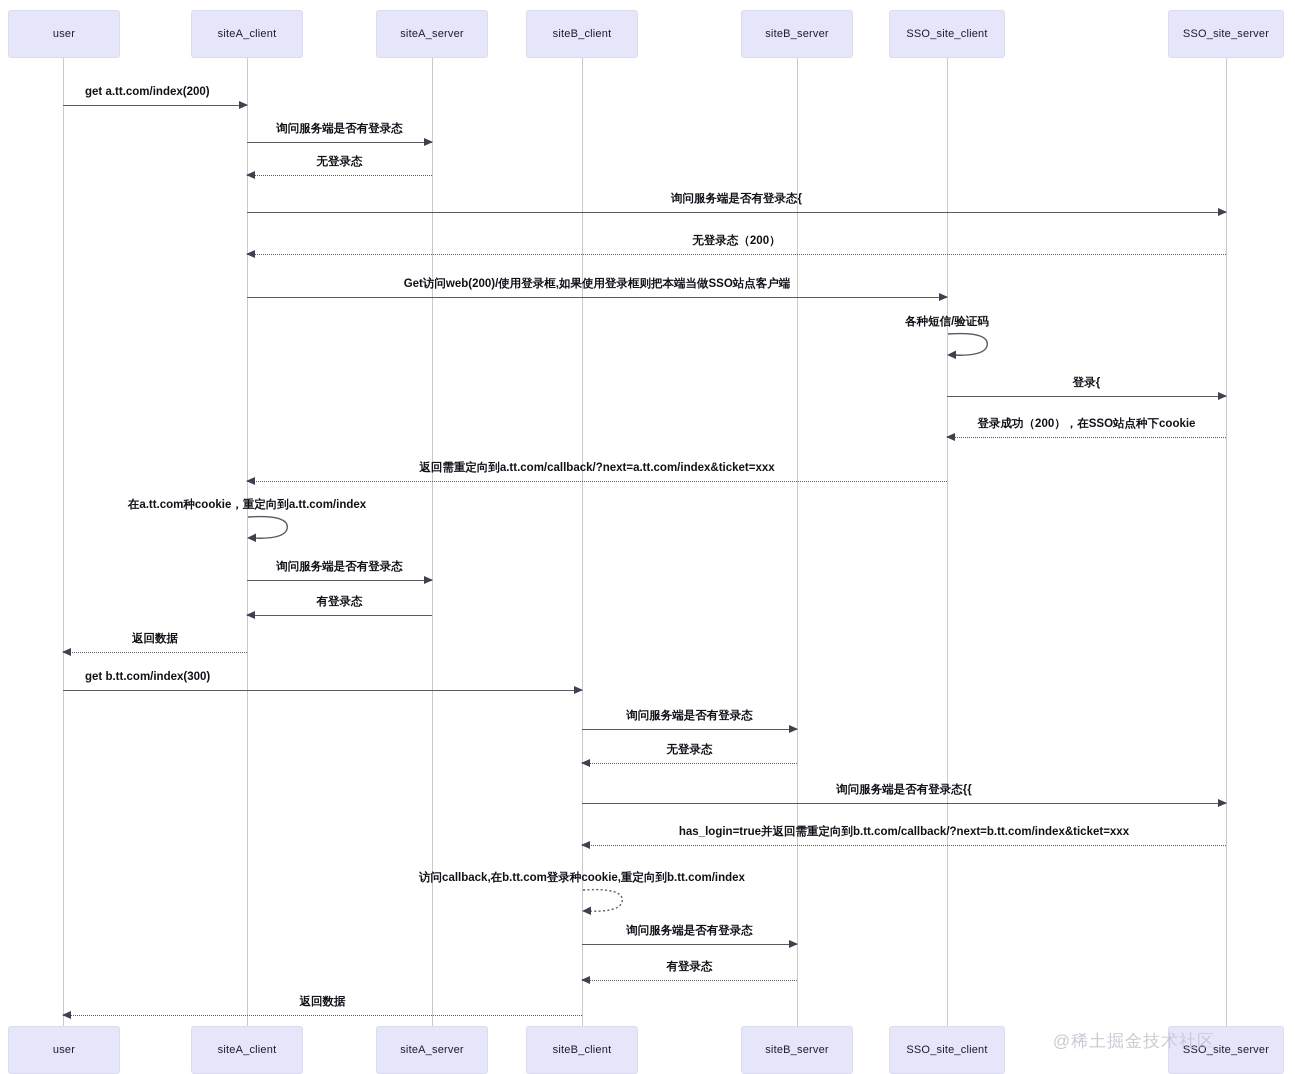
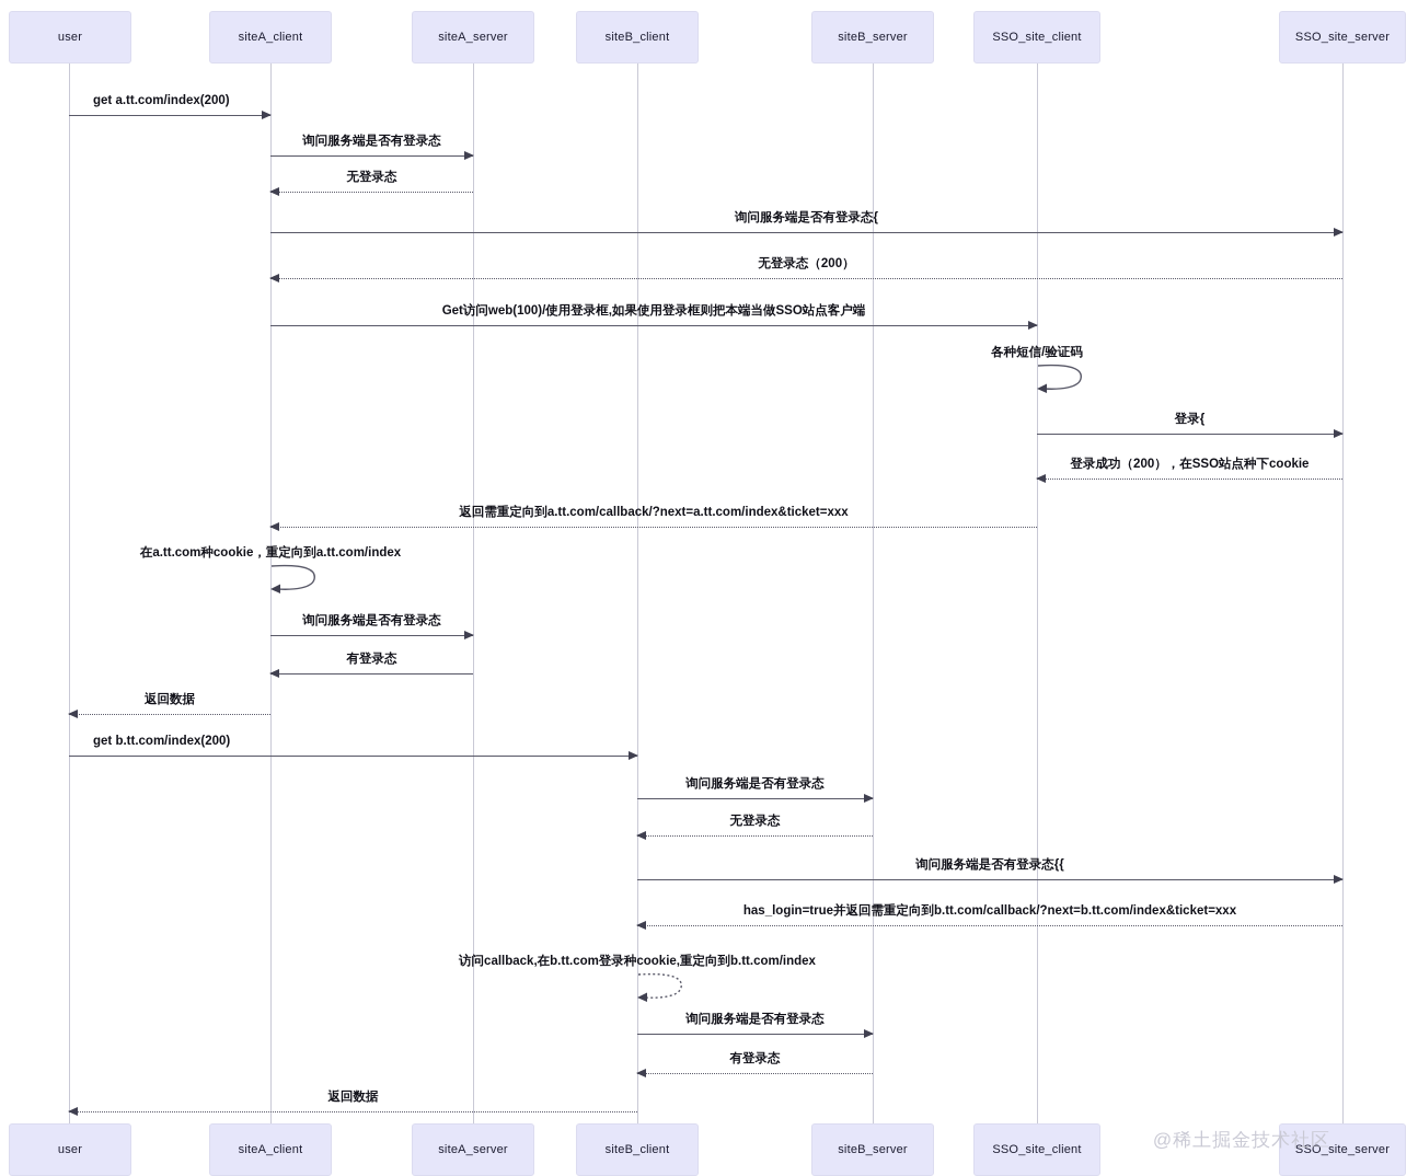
  user
  siteA_client
  siteA_server
  siteB_client
  siteB_server
  SSO_site_client
  SSO_site_server
  get a.tt.com/index(200)
  询问服务端是否有登录态
  无登录态
  询问服务端是否有登录态{
  无登录态（200）
- Get访问web(200)/使用登录框,如果使用登录框则把本端当做SSO站点客户端
+ Get访问web(100)/使用登录框,如果使用登录框则把本端当做SSO站点客户端
  登录{
  登录成功（200），在SSO站点种下cookie
  返回需重定向到a.tt.com/callback/?next=a.tt.com/index&ticket=xxx
  询问服务端是否有登录态
  有登录态
  返回数据
- get b.tt.com/index(300)
+ get b.tt.com/index(200)
  询问服务端是否有登录态
  无登录态
  询问服务端是否有登录态{{
  has_login=true并返回需重定向到b.tt.com/callback/?next=b.tt.com/index&ticket=xxx
  询问服务端是否有登录态
  有登录态
  返回数据
  各种短信/验证码
  在a.tt.com种cookie，重定向到a.tt.com/index
  访问callback,在b.tt.com登录种cookie,重定向到b.tt.com/index
  user
  siteA_client
  siteA_server
  siteB_client
  siteB_server
  SSO_site_client
  SSO_site_server
  @稀土掘金技术社区
